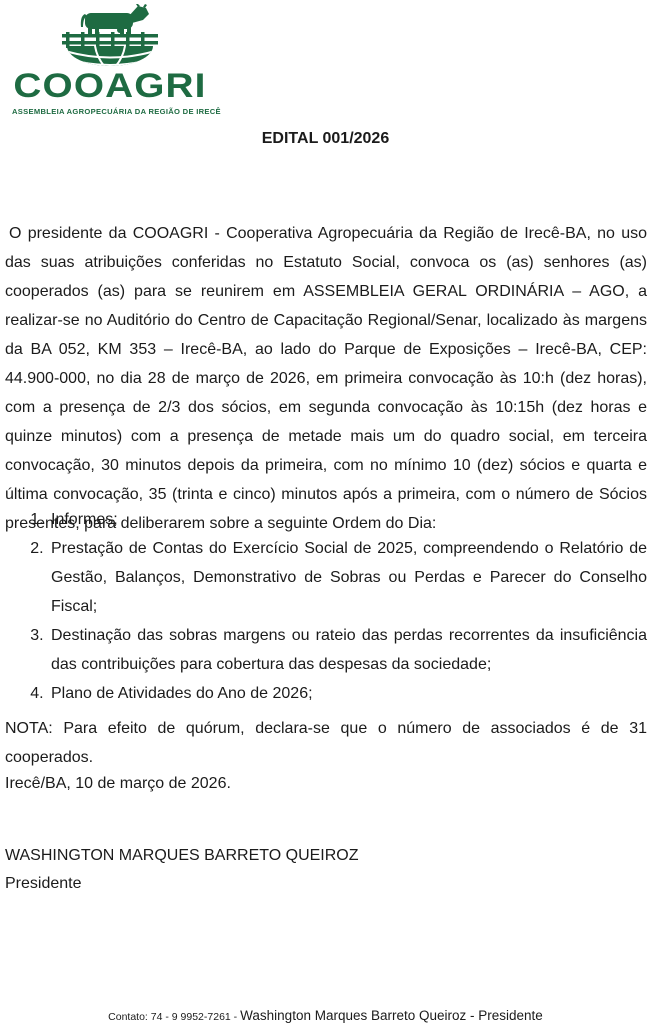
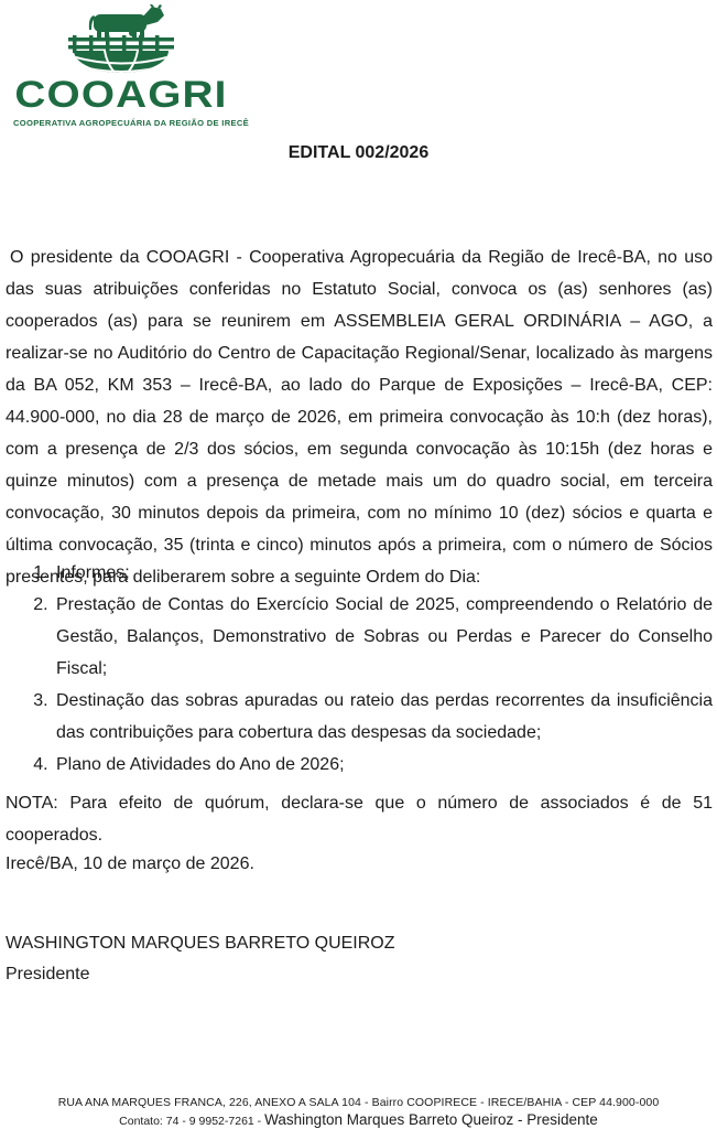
  COOAGRI
- ASSEMBLEIA AGROPECUÁRIA DA REGIÃO DE IRECÊ
+ COOPERATIVA AGROPECUÁRIA DA REGIÃO DE IRECÊ
- EDITAL 001/2026
+ EDITAL 002/2026
  O presidente da COOAGRI - Cooperativa Agropecuária da Região de Irecê-BA, no uso das suas atribuições conferidas no Estatuto Social, convoca os (as) senhores (as) cooperados (as) para se reunirem em ASSEMBLEIA GERAL ORDINÁRIA – AGO, a realizar-se no Auditório do Centro de Capacitação Regional/Senar, localizado às margens da BA 052, KM 353 – Irecê-BA, ao lado do Parque de Exposições – Irecê-BA, CEP: 44.900-000, no dia 28 de março de 2026, em primeira convocação às 10:h (dez horas), com a presença de 2/3 dos sócios, em segunda convocação às 10:15h (dez horas e quinze minutos) com a presença de metade mais um do quadro social, em terceira convocação, 30 minutos depois da primeira, com no mínimo 10 (dez) sócios e quarta e última convocação, 35 (trinta e cinco) minutos após a primeira, com o número de Sócios presentes, para deliberarem sobre a seguinte Ordem do Dia:
  Informes;
  Prestação de Contas do Exercício Social de 2025, compreendendo o Relatório de Gestão, Balanços, Demonstrativo de Sobras ou Perdas e Parecer do Conselho Fiscal;
- Destinação das sobras margens ou rateio das perdas recorrentes da insuficiência das contribuições para cobertura das despesas da sociedade;
+ Destinação das sobras apuradas ou rateio das perdas recorrentes da insuficiência das contribuições para cobertura das despesas da sociedade;
  Plano de Atividades do Ano de 2026;
- NOTA: Para efeito de quórum, declara-se que o número de associados é de 31 cooperados.
+ NOTA: Para efeito de quórum, declara-se que o número de associados é de 51 cooperados.
  Irecê/BA, 10 de março de 2026.
  WASHINGTON MARQUES BARRETO QUEIROZ
  Presidente
+ RUA ANA MARQUES FRANCA, 226, ANEXO A SALA 104 - Bairro COOPIRECE - IRECE/BAHIA - CEP 44.900-000
  Contato: 74 - 9 9952-7261 - Washington Marques Barreto Queiroz - Presidente
